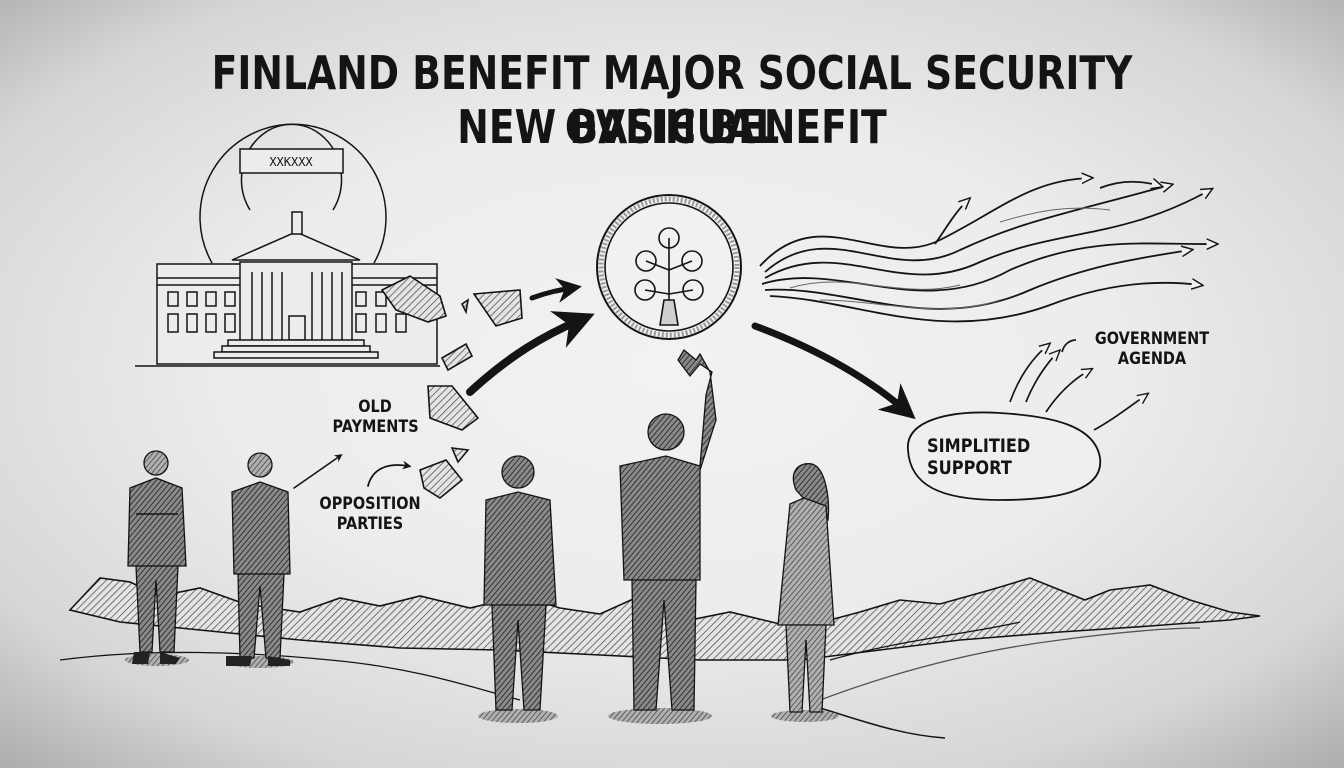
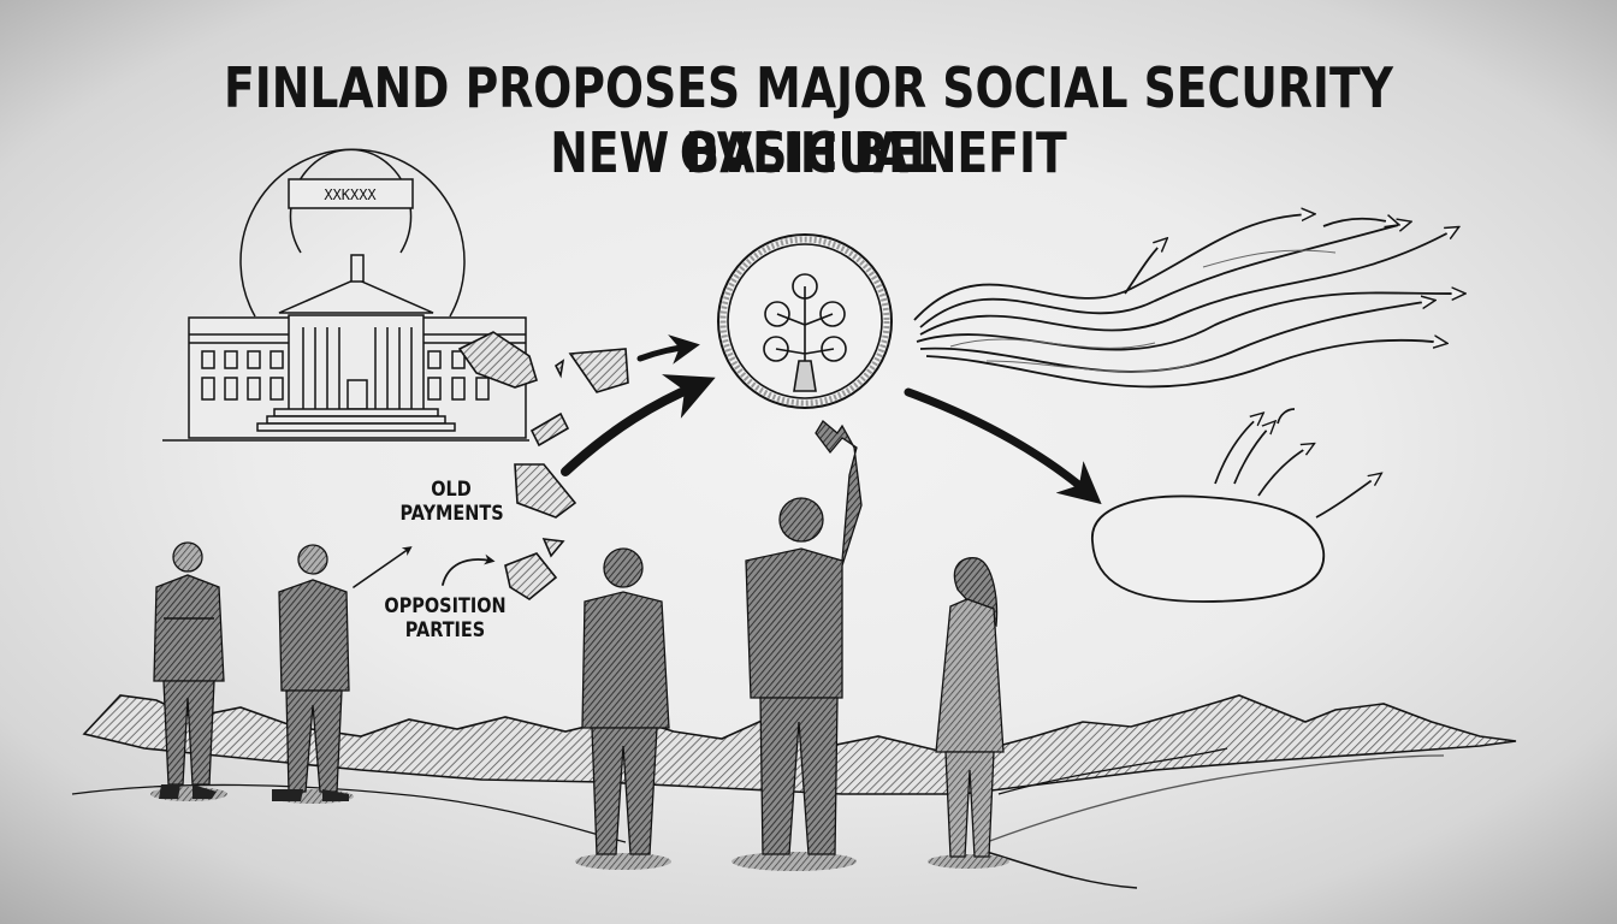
- FINLAND BENEFIT MAJOR SOCIAL SECURITY OVEIHUAL
+ FINLAND PROPOSES MAJOR SOCIAL SECURITY OVEIHUAL
  NEW BASIC BENEFIT
  XXKXXX
  OLD
  PAYMENTS
  OPPOSITION
  PARTIES
- SIMPLITIED
- SUPPORT
- GOVERNMENT
- AGENDA
